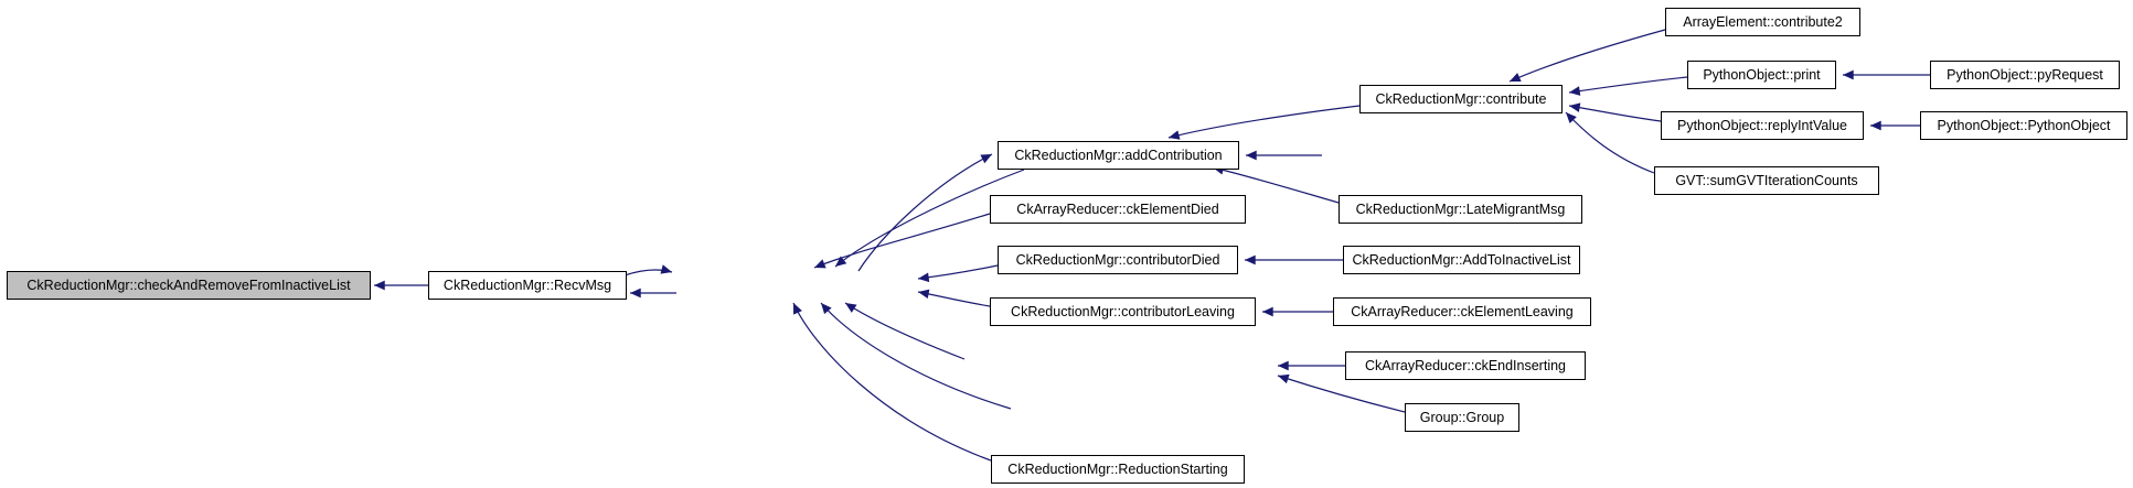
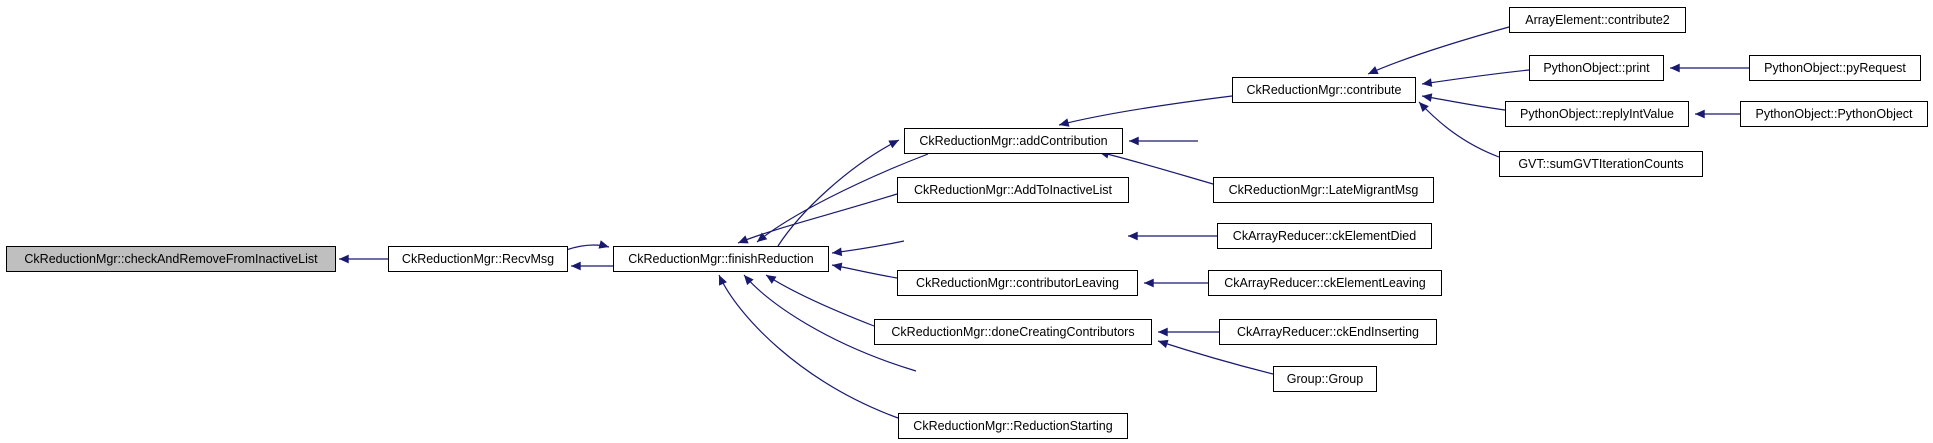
  CkReductionMgr::checkAndRemoveFromInactiveList
  CkReductionMgr::RecvMsg
+ CkReductionMgr::finishReduction
  CkReductionMgr::addContribution
- CkArrayReducer::ckElementDied
+ CkReductionMgr::AddToInactiveList
- CkReductionMgr::contributorDied
  CkReductionMgr::contributorLeaving
+ CkReductionMgr::doneCreatingContributors
  CkReductionMgr::ReductionStarting
  CkReductionMgr::contribute
  CkReductionMgr::LateMigrantMsg
  ArrayElement::contribute2
  PythonObject::print
  PythonObject::replyIntValue
  GVT::sumGVTIterationCounts
  PythonObject::pyRequest
  PythonObject::PythonObject
- CkReductionMgr::AddToInactiveList
+ CkArrayReducer::ckElementDied
  CkArrayReducer::ckElementLeaving
  CkArrayReducer::ckEndInserting
  Group::Group
